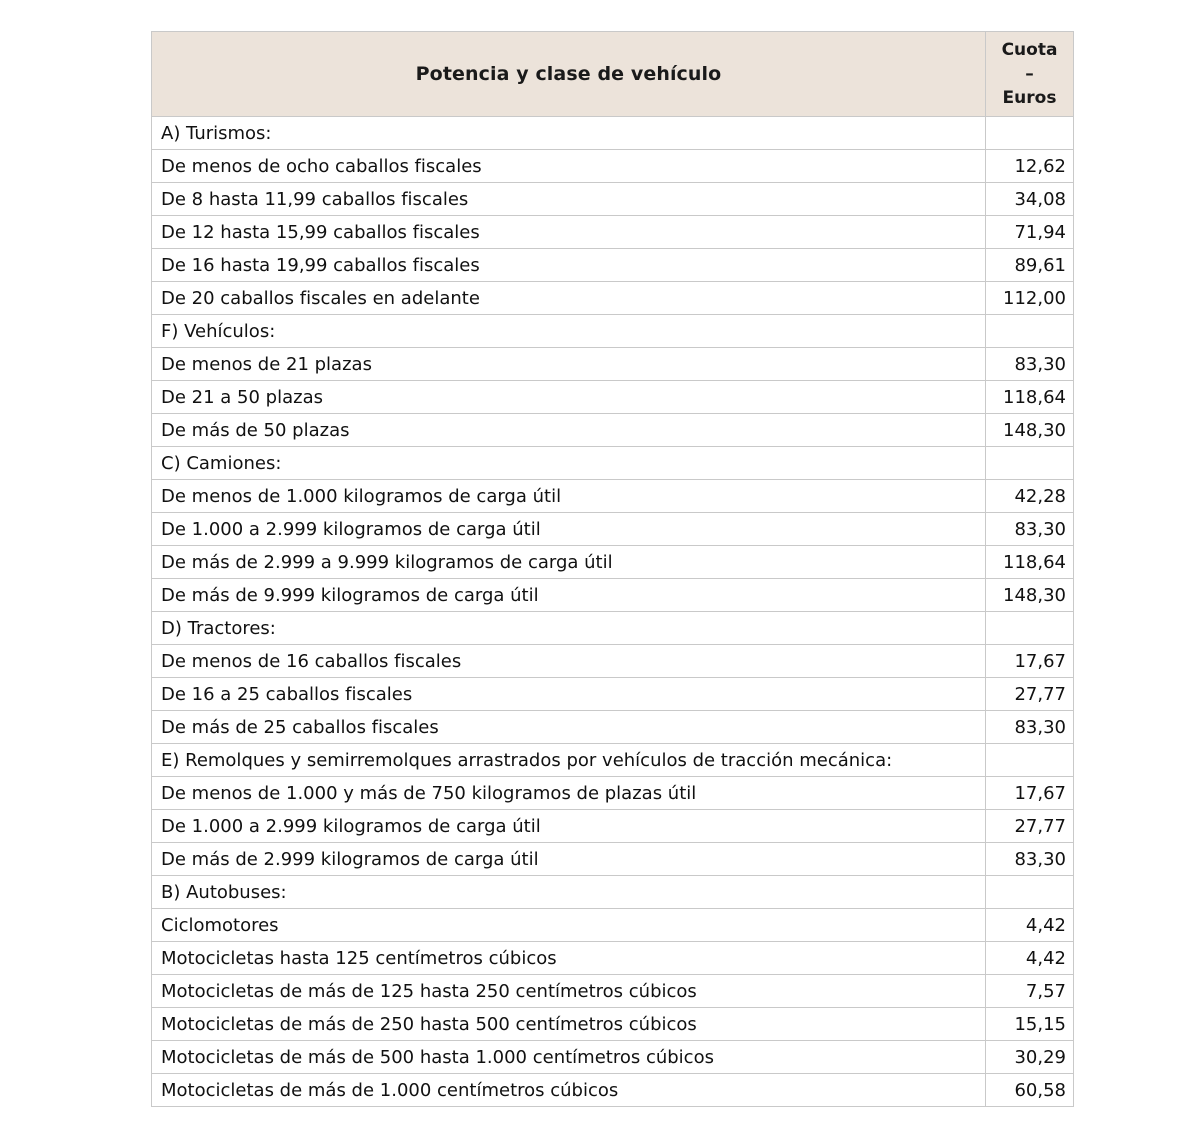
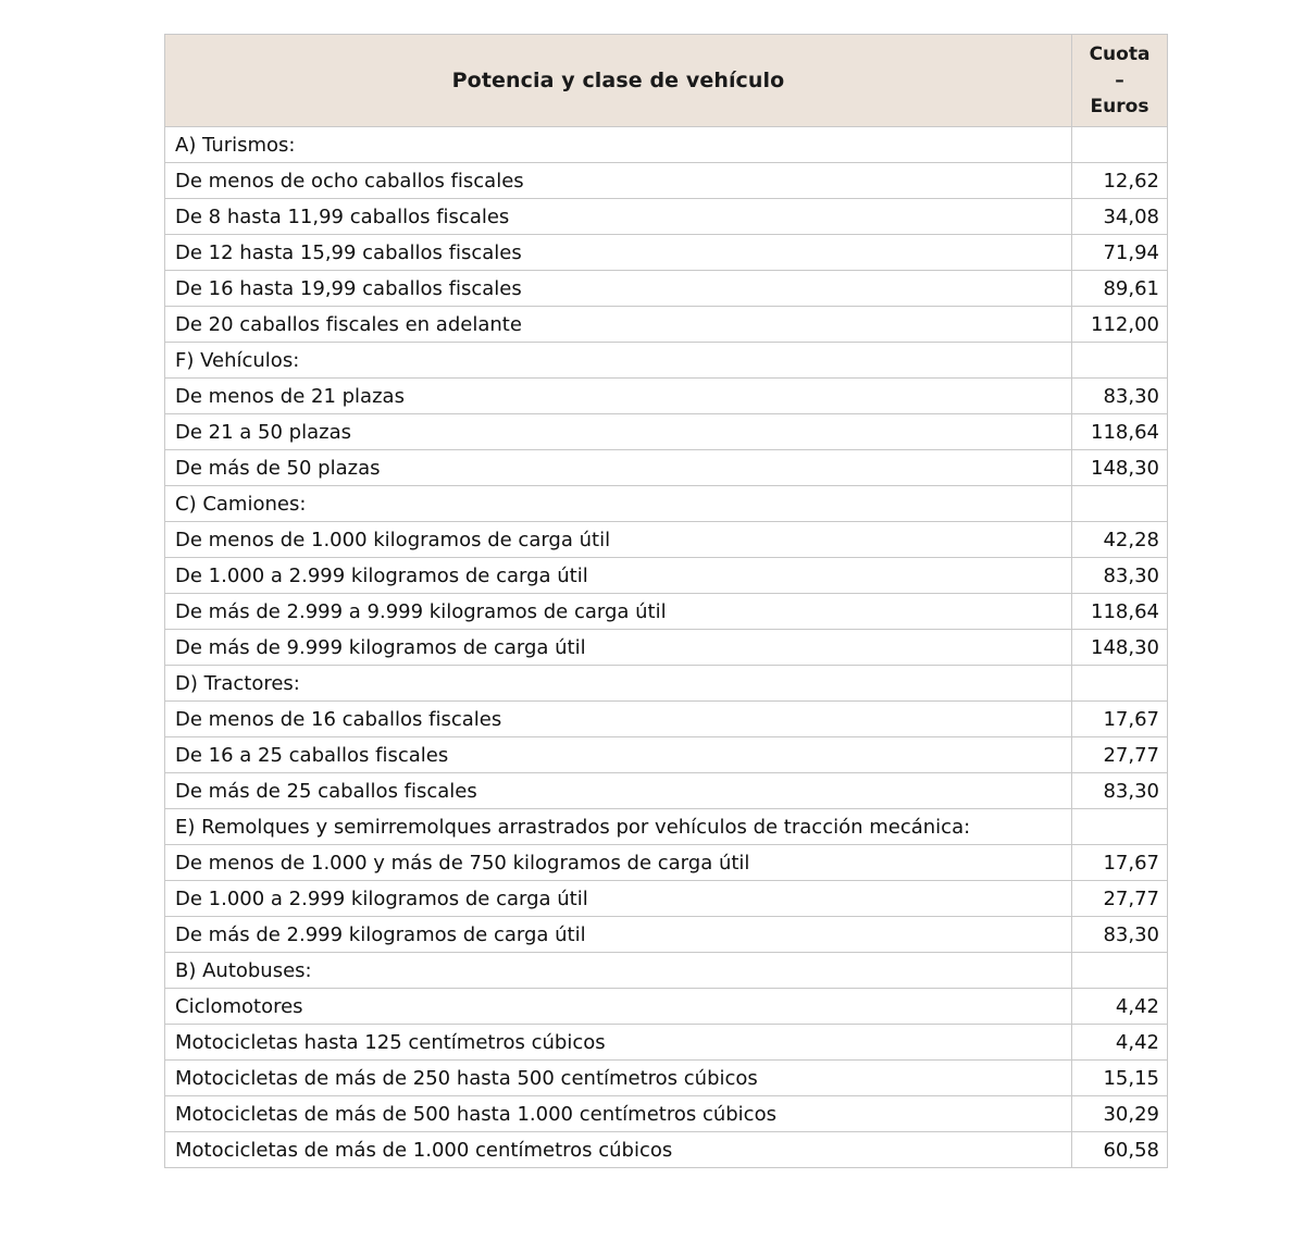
  Potencia y clase de vehículo	Cuota – Euros
  A) Turismos:
  De menos de ocho caballos fiscales	12,62
  De 8 hasta 11,99 caballos fiscales	34,08
  De 12 hasta 15,99 caballos fiscales	71,94
  De 16 hasta 19,99 caballos fiscales	89,61
  De 20 caballos fiscales en adelante	112,00
  F) Vehículos:
  De menos de 21 plazas	83,30
  De 21 a 50 plazas	118,64
  De más de 50 plazas	148,30
  C) Camiones:
  De menos de 1.000 kilogramos de carga útil	42,28
  De 1.000 a 2.999 kilogramos de carga útil	83,30
  De más de 2.999 a 9.999 kilogramos de carga útil	118,64
  De más de 9.999 kilogramos de carga útil	148,30
  D) Tractores:
  De menos de 16 caballos fiscales	17,67
  De 16 a 25 caballos fiscales	27,77
  De más de 25 caballos fiscales	83,30
  E) Remolques y semirremolques arrastrados por vehículos de tracción mecánica:
- De menos de 1.000 y más de 750 kilogramos de plazas útil	17,67
+ De menos de 1.000 y más de 750 kilogramos de carga útil	17,67
  De 1.000 a 2.999 kilogramos de carga útil	27,77
  De más de 2.999 kilogramos de carga útil	83,30
  B) Autobuses:
  Ciclomotores	4,42
  Motocicletas hasta 125 centímetros cúbicos	4,42
- Motocicletas de más de 125 hasta 250 centímetros cúbicos	7,57
  Motocicletas de más de 250 hasta 500 centímetros cúbicos	15,15
  Motocicletas de más de 500 hasta 1.000 centímetros cúbicos	30,29
  Motocicletas de más de 1.000 centímetros cúbicos	60,58
